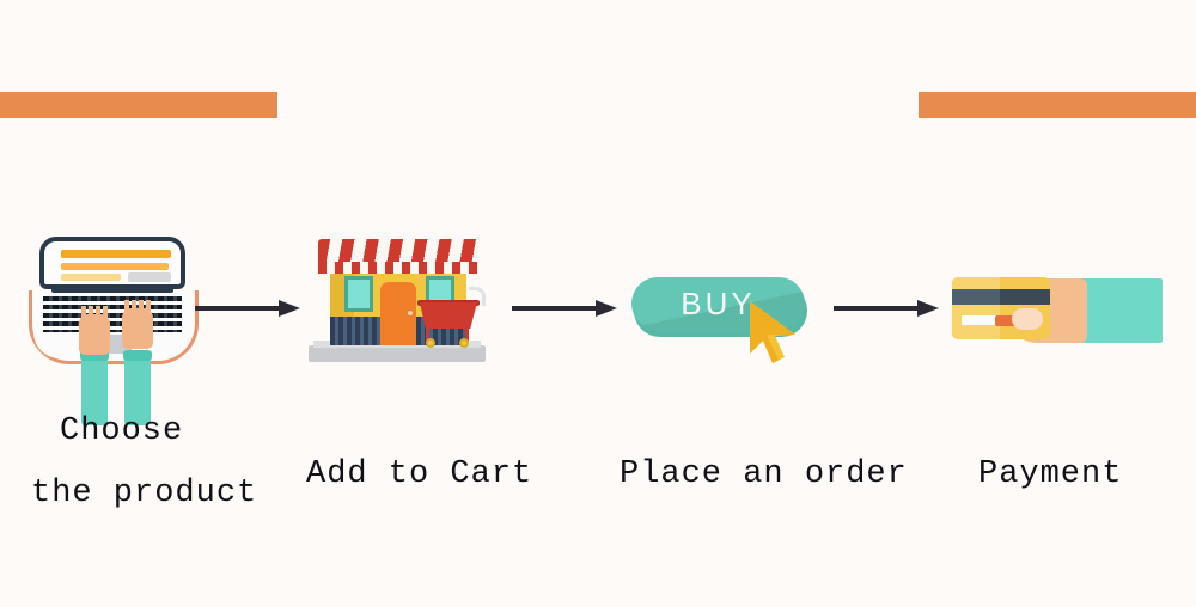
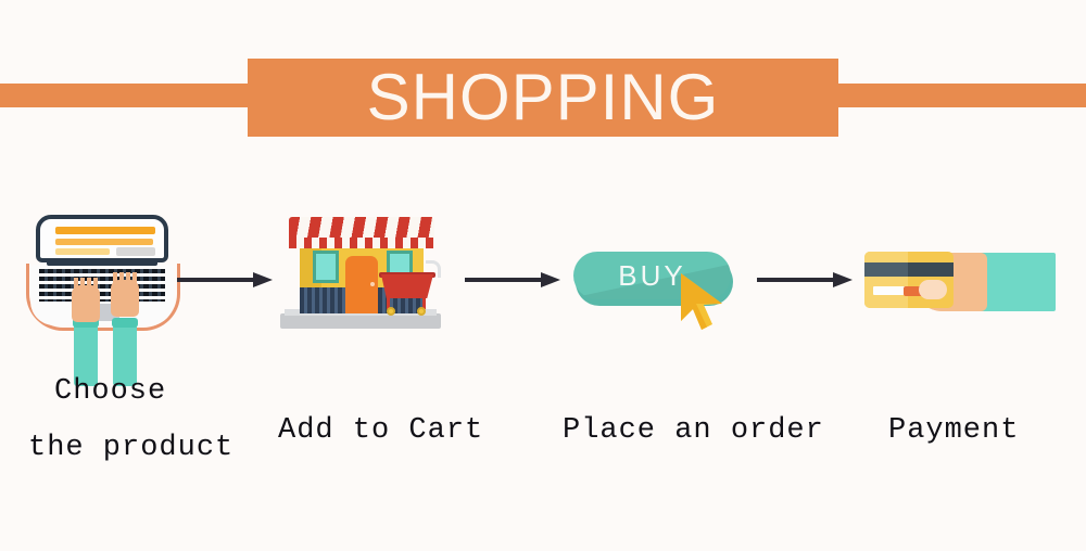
+ SHOPPING
  Choose
  the product
  Add to Cart
  BUY
  Place an order
  Payment
